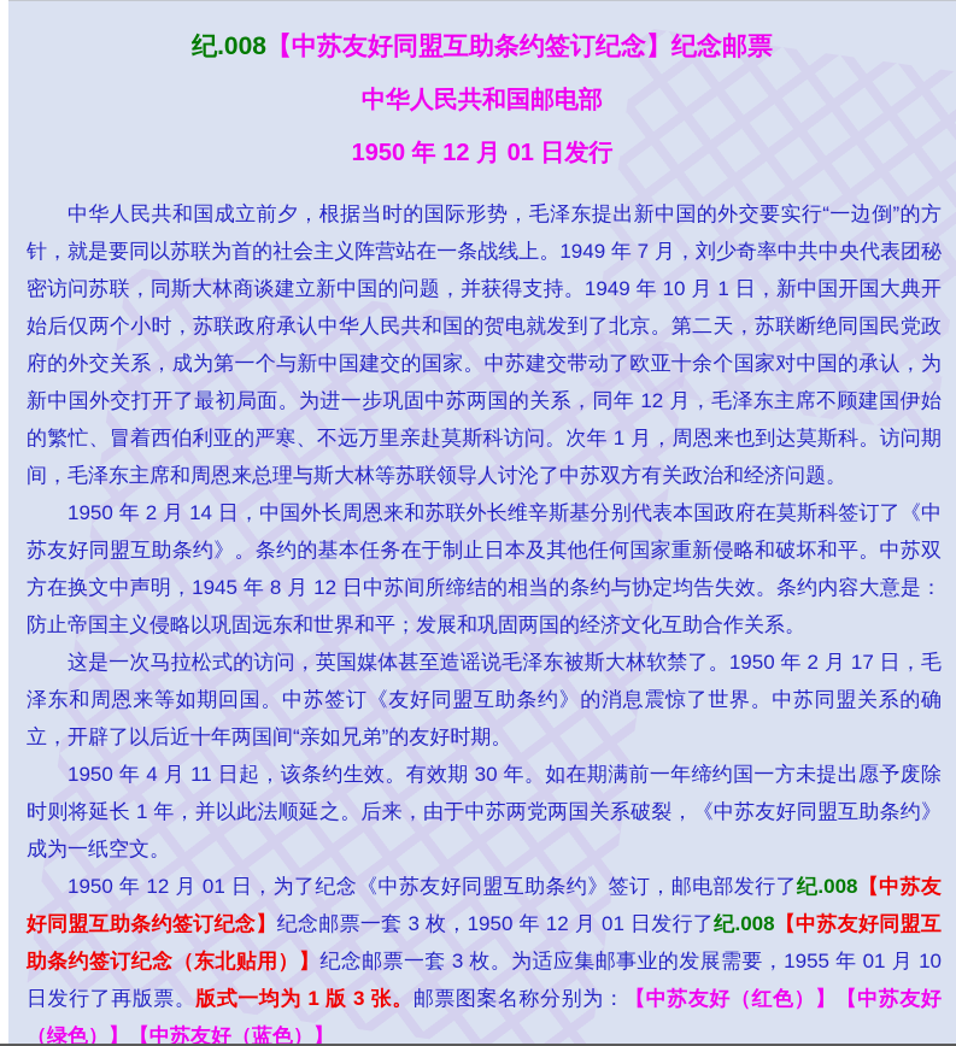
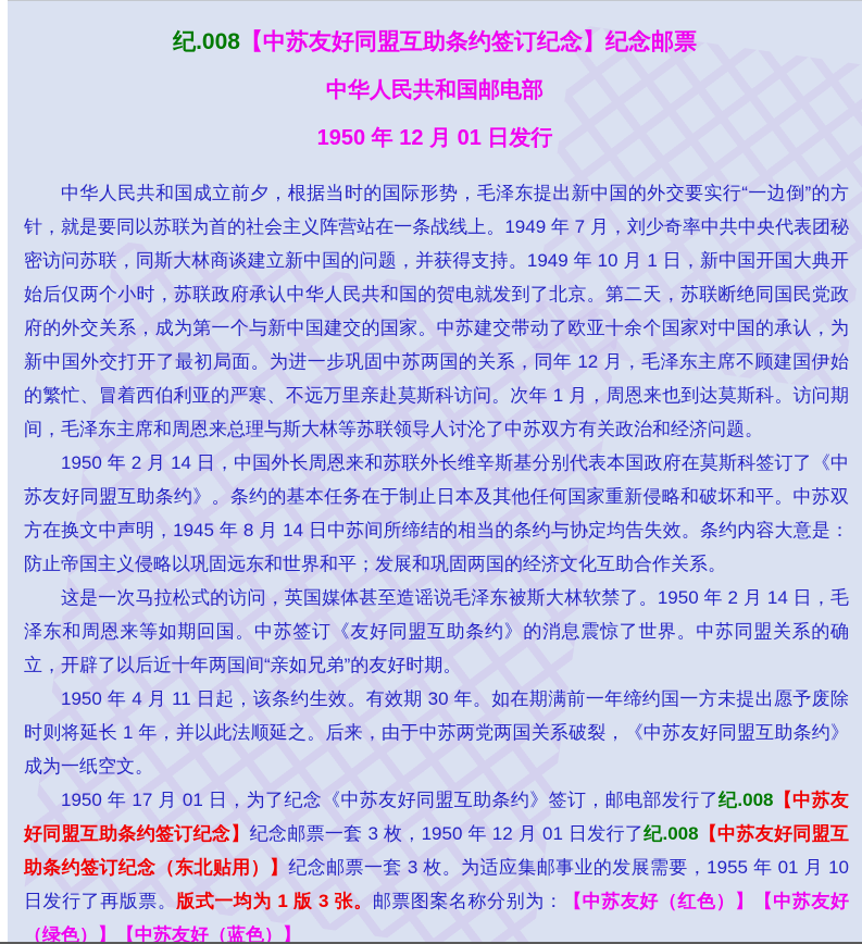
  纪.008【中苏友好同盟互助条约签订纪念】纪念邮票
  中华人民共和国邮电部
  1950 年 12 月 01 日发行
  中华人民共和国成立前夕，根据当时的国际形势，毛泽东提出新中国的外交要实行“一边倒”的方针，就是要同以苏联为首的社会主义阵营站在一条战线上。1949 年 7 月，刘少奇率中共中央代表团秘密访问苏联，同斯大林商谈建立新中国的问题，并获得支持。1949 年 10 月 1 日，新中国开国大典开始后仅两个小时，苏联政府承认中华人民共和国的贺电就发到了北京。第二天，苏联断绝同国民党政府的外交关系，成为第一个与新中国建交的国家。中苏建交带动了欧亚十余个国家对中国的承认，为新中国外交打开了最初局面。为进一步巩固中苏两国的关系，同年 12 月，毛泽东主席不顾建国伊始的繁忙、冒着西伯利亚的严寒、不远万里亲赴莫斯科访问。次年 1 月，周恩来也到达莫斯科。访问期间，毛泽东主席和周恩来总理与斯大林等苏联领导人讨沦了中苏双方有关政治和经济问题。
- 1950 年 2 月 14 日，中国外长周恩来和苏联外长维辛斯基分别代表本国政府在莫斯科签订了《中苏友好同盟互助条约》。条约的基本任务在于制止日本及其他任何国家重新侵略和破坏和平。中苏双方在换文中声明，1945 年 8 月 12 日中苏间所缔结的相当的条约与协定均告失效。条约内容大意是：防止帝国主义侵略以巩固远东和世界和平；发展和巩固两国的经济文化互助合作关系。
+ 1950 年 2 月 14 日，中国外长周恩来和苏联外长维辛斯基分别代表本国政府在莫斯科签订了《中苏友好同盟互助条约》。条约的基本任务在于制止日本及其他任何国家重新侵略和破坏和平。中苏双方在换文中声明，1945 年 8 月 14 日中苏间所缔结的相当的条约与协定均告失效。条约内容大意是：防止帝国主义侵略以巩固远东和世界和平；发展和巩固两国的经济文化互助合作关系。
- 这是一次马拉松式的访问，英国媒体甚至造谣说毛泽东被斯大林软禁了。1950 年 2 月 17 日，毛泽东和周恩来等如期回国。中苏签订《友好同盟互助条约》的消息震惊了世界。中苏同盟关系的确立，开辟了以后近十年两国间“亲如兄弟”的友好时期。
+ 这是一次马拉松式的访问，英国媒体甚至造谣说毛泽东被斯大林软禁了。1950 年 2 月 14 日，毛泽东和周恩来等如期回国。中苏签订《友好同盟互助条约》的消息震惊了世界。中苏同盟关系的确立，开辟了以后近十年两国间“亲如兄弟”的友好时期。
  1950 年 4 月 11 日起，该条约生效。有效期 30 年。如在期满前一年缔约国一方未提出愿予废除时则将延长 1 年，并以此法顺延之。后来，由于中苏两党两国关系破裂，《中苏友好同盟互助条约》成为一纸空文。
- 1950 年 12 月 01 日，为了纪念《中苏友好同盟互助条约》签订，邮电部发行了纪.008【中苏友好同盟互助条约签订纪念】纪念邮票一套 3 枚，1950 年 12 月 01 日发行了纪.008【中苏友好同盟互助条约签订纪念（东北贴用）】纪念邮票一套 3 枚。为适应集邮事业的发展需要，1955 年 01 月 10 日发行了再版票。版式一均为 1 版 3 张。邮票图案名称分别为：【中苏友好（红色）】【中苏友好（绿色）】【中苏友好（蓝色）】
+ 1950 年 17 月 01 日，为了纪念《中苏友好同盟互助条约》签订，邮电部发行了纪.008【中苏友好同盟互助条约签订纪念】纪念邮票一套 3 枚，1950 年 12 月 01 日发行了纪.008【中苏友好同盟互助条约签订纪念（东北贴用）】纪念邮票一套 3 枚。为适应集邮事业的发展需要，1955 年 01 月 10 日发行了再版票。版式一均为 1 版 3 张。邮票图案名称分别为：【中苏友好（红色）】【中苏友好（绿色）】【中苏友好（蓝色）】
